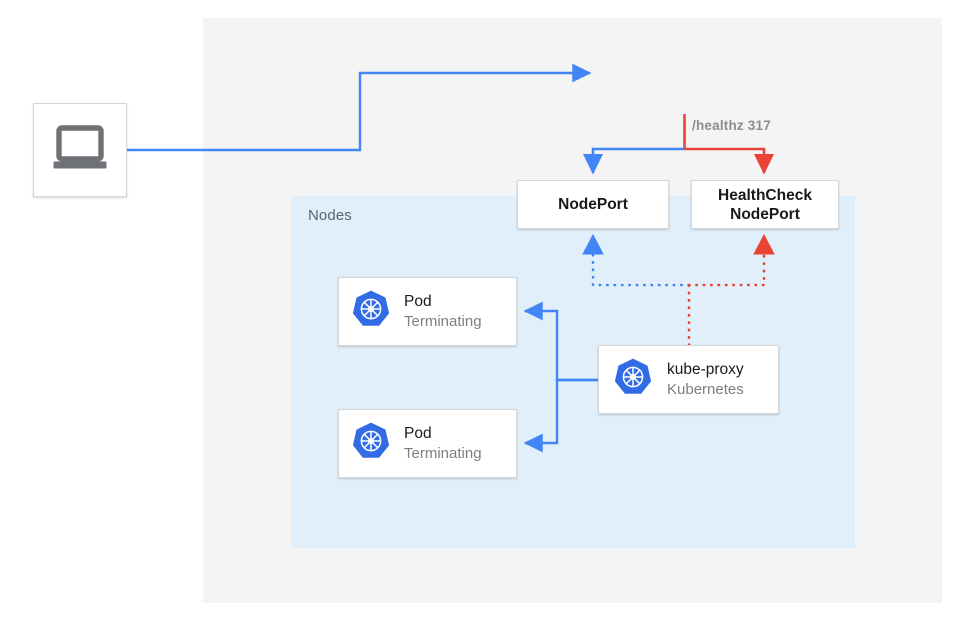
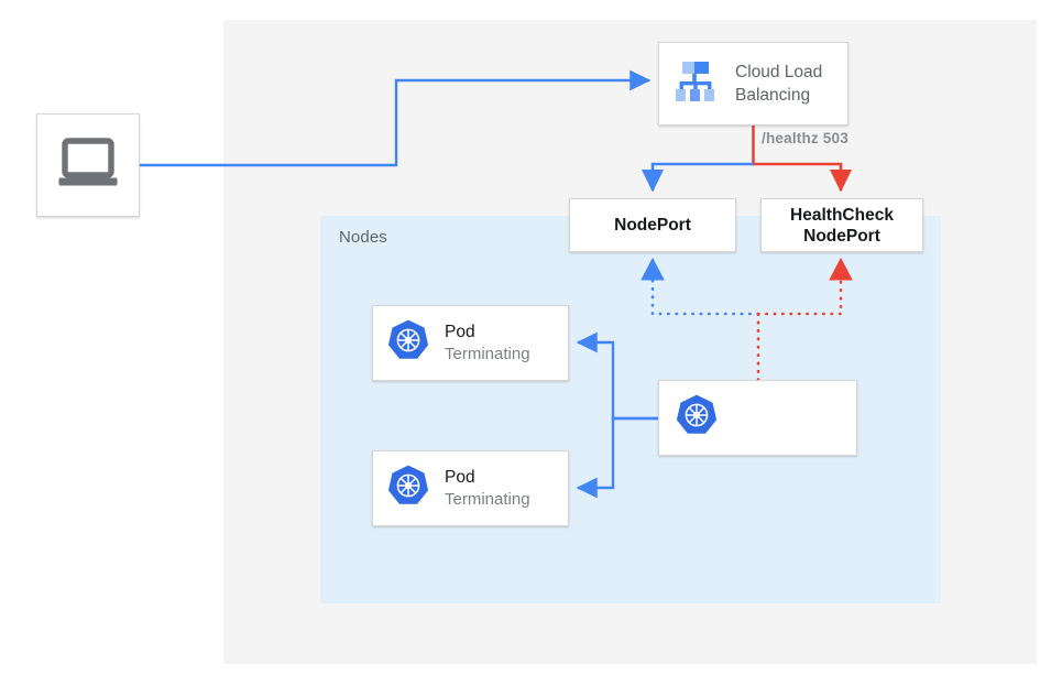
  Nodes
- /healthz 317
+ /healthz 503
+ Cloud Load
+ Balancing
  NodePort
  HealthCheck
  NodePort
  Pod
  Terminating
  Pod
  Terminating
- kube-proxy
- Kubernetes
